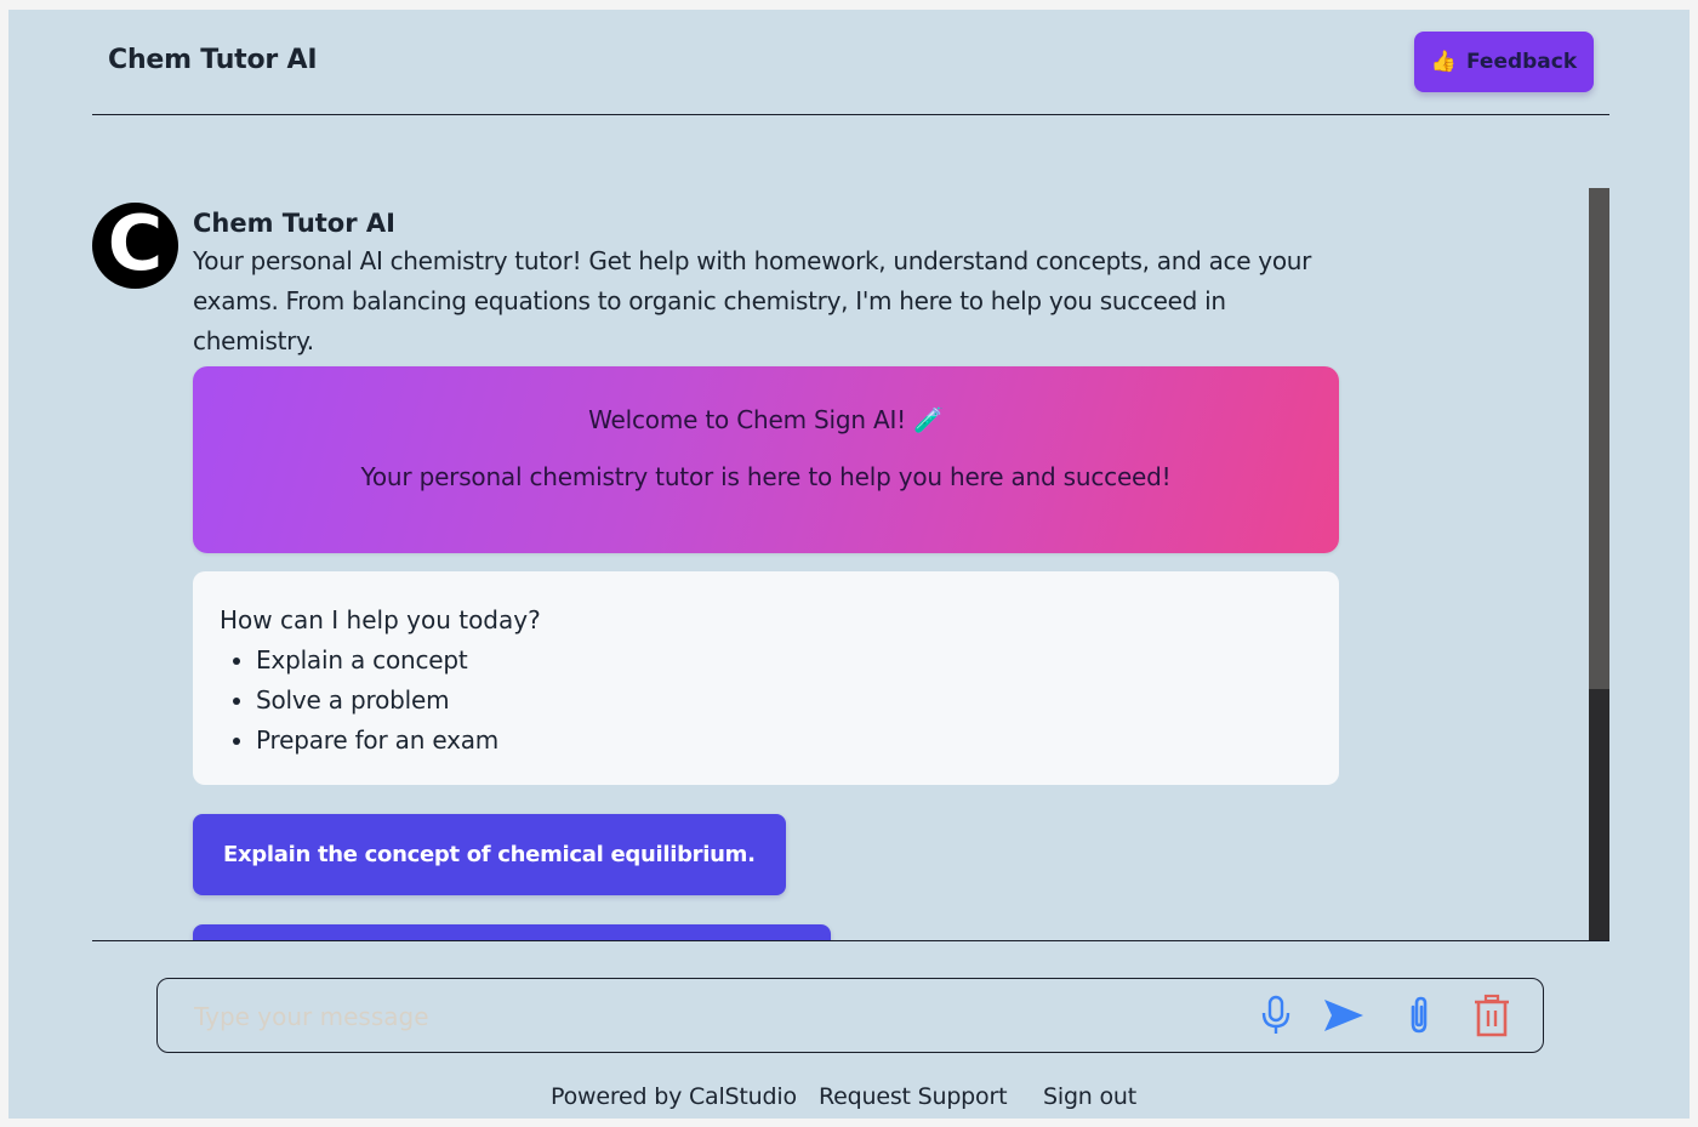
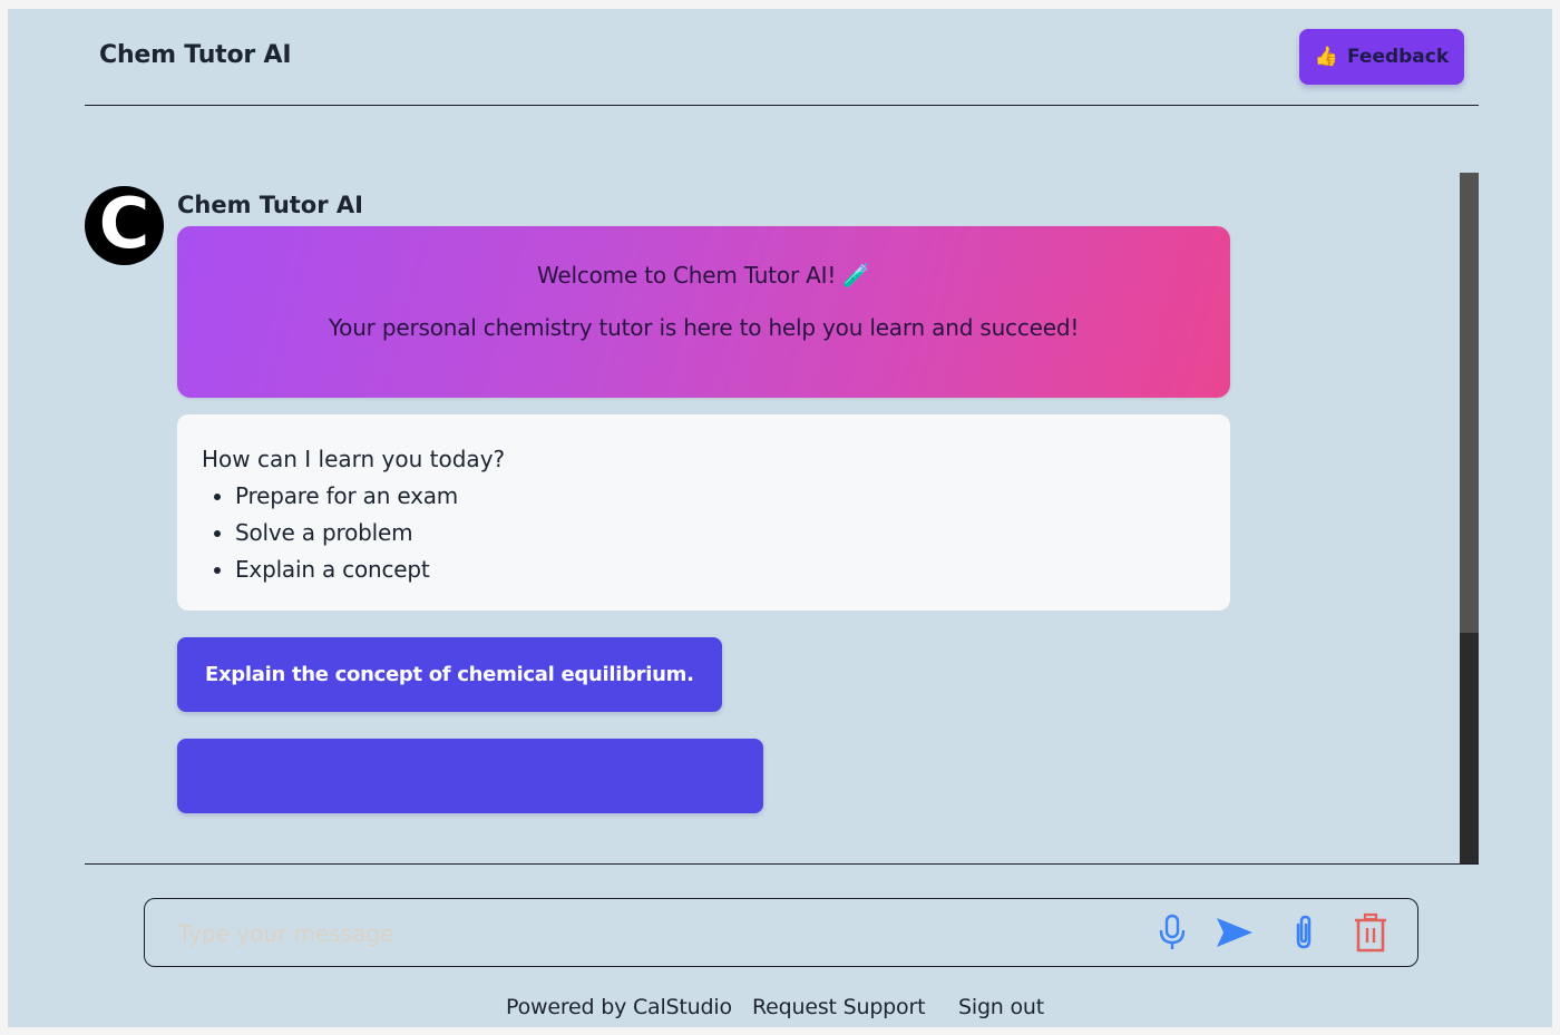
  Chem Tutor AI
  👍
  Feedback
  C
  Chem Tutor AI
- Your personal AI chemistry tutor! Get help with homework, understand concepts, and ace your exams. From balancing equations to organic chemistry, I'm here to help you succeed in chemistry.
- Welcome to Chem Sign AI! 🧪
+ Welcome to Chem Tutor AI! 🧪
- Your personal chemistry tutor is here to help you here and succeed!
+ Your personal chemistry tutor is here to help you learn and succeed!
- How can I help you today?
+ How can I learn you today?
- Explain a concept
+ Prepare for an exam
  Solve a problem
- Prepare for an exam
+ Explain a concept
  Explain the concept of chemical equilibrium.
  Type your message
  Powered by CalStudio
  Request Support
  Sign out
